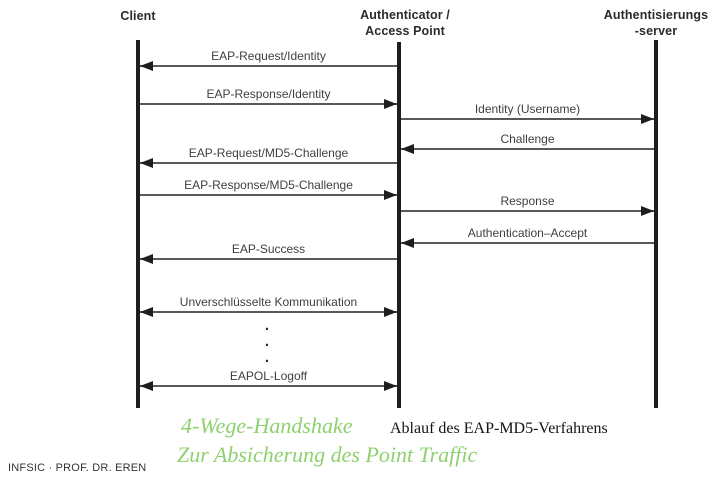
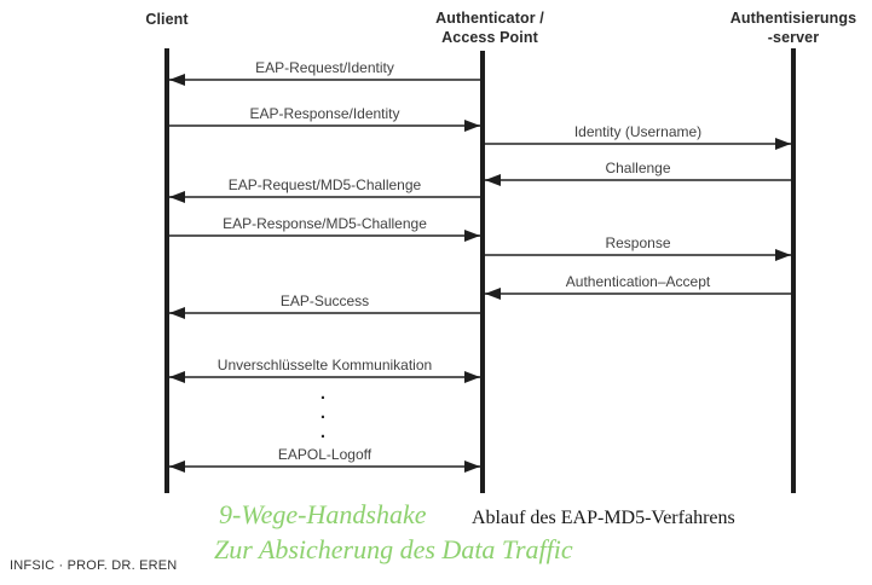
  Client
  Authenticator /
  Access Point
  Authentisierungs
  -server
  EAP-Request/Identity
  EAP-Response/Identity
  Identity (Username)
  Challenge
  EAP-Request/MD5-Challenge
  EAP-Response/MD5-Challenge
  Response
  Authentication–Accept
  EAP-Success
  Unverschlüsselte Kommunikation
  .
  .
  .
  EAPOL-Logoff
- 4-Wege-Handshake
+ 9-Wege-Handshake
  Ablauf des EAP-MD5-Verfahrens
- Zur Absicherung des Point Traffic
+ Zur Absicherung des Data Traffic
  INFSIC · PROF. DR. EREN
